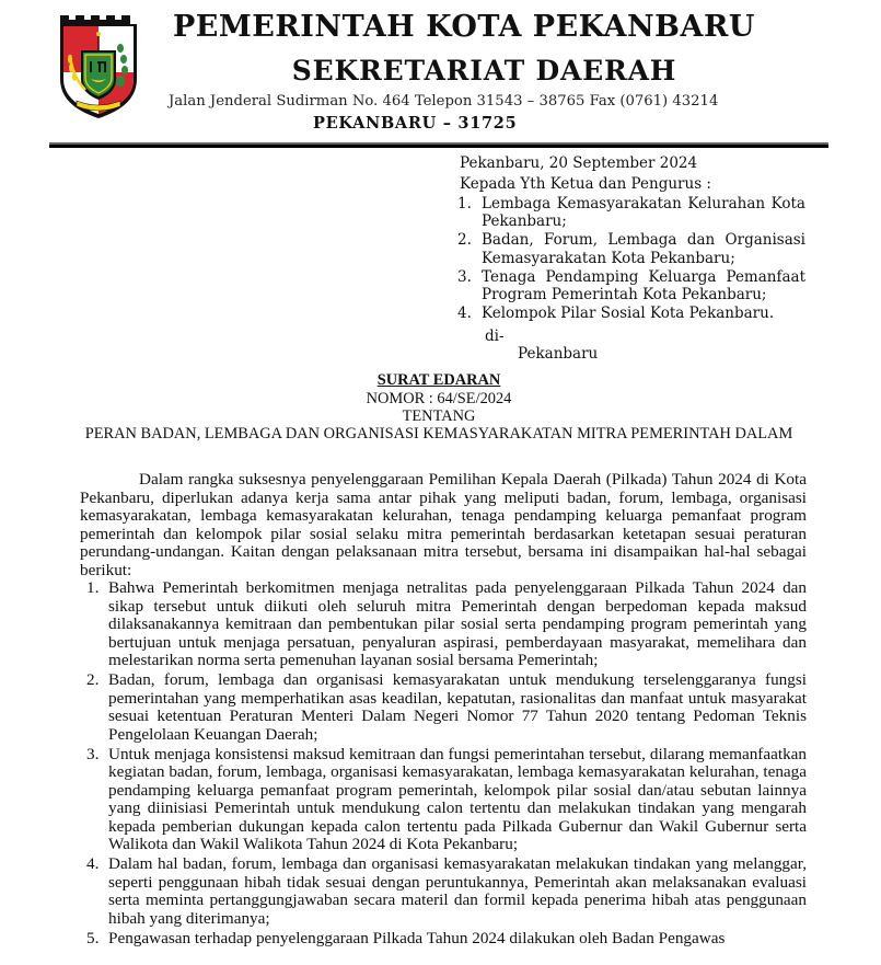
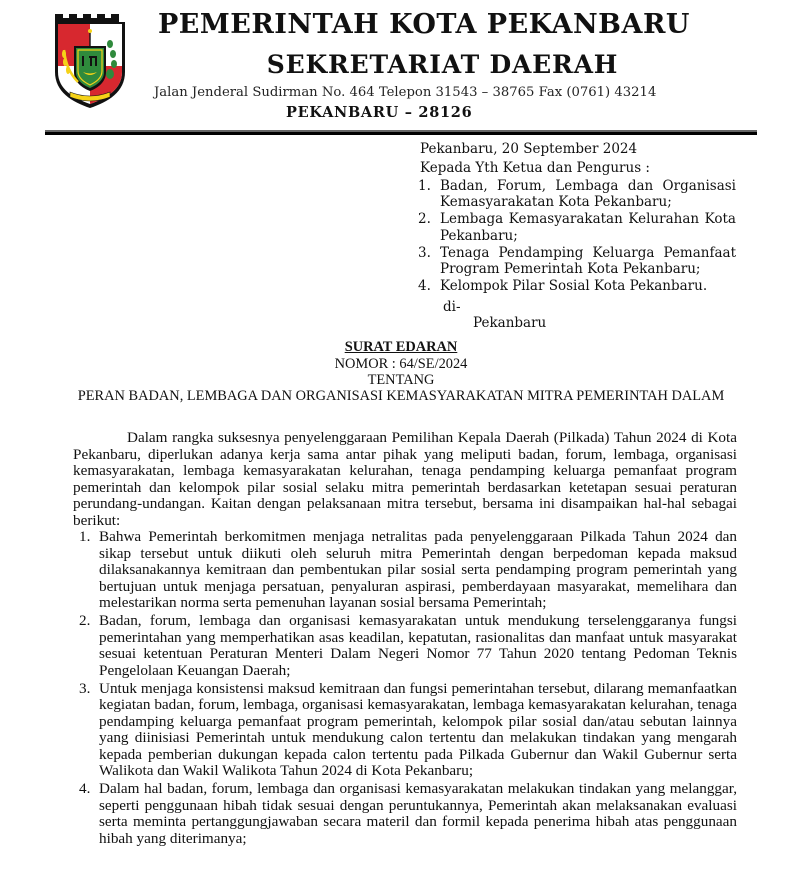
  PEMERINTAH KOTA PEKANBARU
  SEKRETARIAT DAERAH
  Jalan Jenderal Sudirman No. 464 Telepon 31543 – 38765 Fax (0761) 43214
- PEKANBARU – 31725
+ PEKANBARU – 28126
  Pekanbaru, 20 September 2024
  Kepada Yth Ketua dan Pengurus :
  1.
- Lembaga Kemasyarakatan Kelurahan Kota Pekanbaru;
+ Badan, Forum, Lembaga dan Organisasi Kemasyarakatan Kota Pekanbaru;
  2.
- Badan, Forum, Lembaga dan Organisasi Kemasyarakatan Kota Pekanbaru;
+ Lembaga Kemasyarakatan Kelurahan Kota Pekanbaru;
  3.
  Tenaga Pendamping Keluarga Pemanfaat Program Pemerintah Kota Pekanbaru;
  4.
  Kelompok Pilar Sosial Kota Pekanbaru.
  di-
  Pekanbaru
  SURAT EDARAN
  NOMOR : 64/SE/2024
  TENTANG
  PERAN BADAN, LEMBAGA DAN ORGANISASI KEMASYARAKATAN MITRA PEMERINTAH DALAM
  Dalam rangka suksesnya penyelenggaraan Pemilihan Kepala Daerah (Pilkada) Tahun 2024 di Kota Pekanbaru, diperlukan adanya kerja sama antar pihak yang meliputi badan, forum, lembaga, organisasi kemasyarakatan, lembaga kemasyarakatan kelurahan, tenaga pendamping keluarga pemanfaat program pemerintah dan kelompok pilar sosial selaku mitra pemerintah berdasarkan ketetapan sesuai peraturan perundang-undangan. Kaitan dengan pelaksanaan mitra tersebut, bersama ini disampaikan hal-hal sebagai berikut:
  1.
  Bahwa Pemerintah berkomitmen menjaga netralitas pada penyelenggaraan Pilkada Tahun 2024 dan sikap tersebut untuk diikuti oleh seluruh mitra Pemerintah dengan berpedoman kepada maksud dilaksanakannya kemitraan dan pembentukan pilar sosial serta pendamping program pemerintah yang bertujuan untuk menjaga persatuan, penyaluran aspirasi, pemberdayaan masyarakat, memelihara dan melestarikan norma serta pemenuhan layanan sosial bersama Pemerintah;
  2.
  Badan, forum, lembaga dan organisasi kemasyarakatan untuk mendukung terselenggaranya fungsi pemerintahan yang memperhatikan asas keadilan, kepatutan, rasionalitas dan manfaat untuk masyarakat sesuai ketentuan Peraturan Menteri Dalam Negeri Nomor 77 Tahun 2020 tentang Pedoman Teknis Pengelolaan Keuangan Daerah;
  3.
  Untuk menjaga konsistensi maksud kemitraan dan fungsi pemerintahan tersebut, dilarang memanfaatkan kegiatan badan, forum, lembaga, organisasi kemasyarakatan, lembaga kemasyarakatan kelurahan, tenaga pendamping keluarga pemanfaat program pemerintah, kelompok pilar sosial dan/atau sebutan lainnya yang diinisiasi Pemerintah untuk mendukung calon tertentu dan melakukan tindakan yang mengarah kepada pemberian dukungan kepada calon tertentu pada Pilkada Gubernur dan Wakil Gubernur serta Walikota dan Wakil Walikota Tahun 2024 di Kota Pekanbaru;
  4.
  Dalam hal badan, forum, lembaga dan organisasi kemasyarakatan melakukan tindakan yang melanggar, seperti penggunaan hibah tidak sesuai dengan peruntukannya, Pemerintah akan melaksanakan evaluasi serta meminta pertanggungjawaban secara materil dan formil kepada penerima hibah atas penggunaan hibah yang diterimanya;
- 5.
- Pengawasan terhadap penyelenggaraan Pilkada Tahun 2024 dilakukan oleh Badan Pengawas
